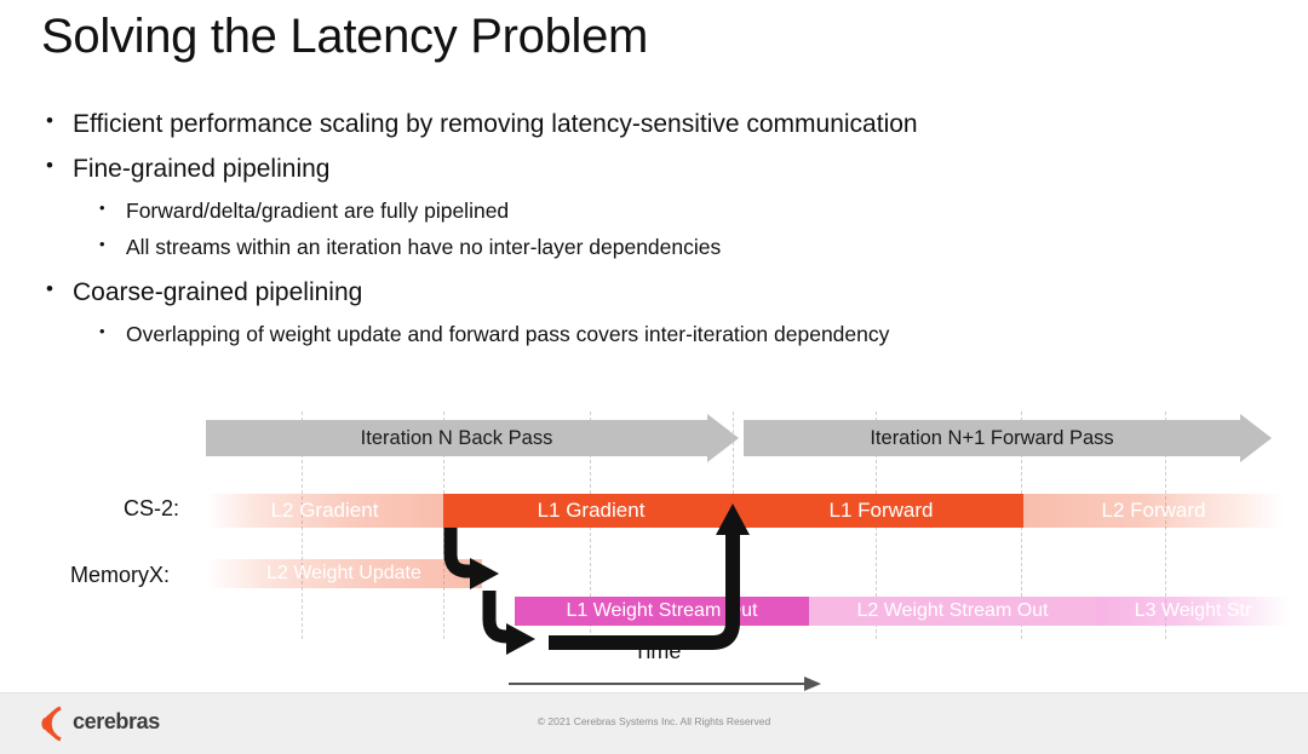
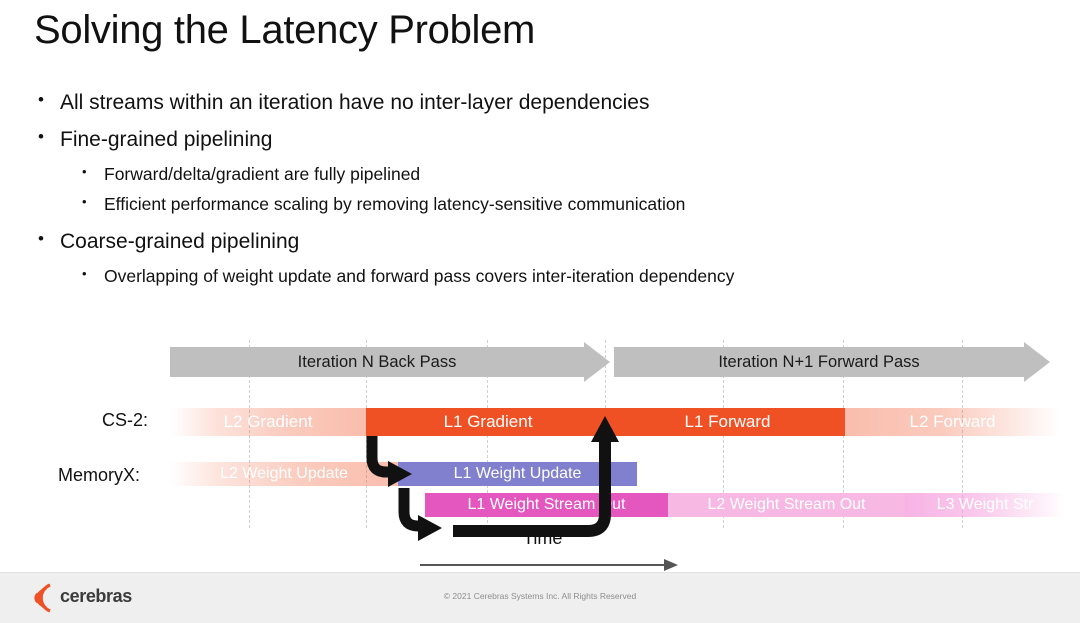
  Solving the Latency Problem
- Efficient performance scaling by removing latency-sensitive communication
+ All streams within an iteration have no inter-layer dependencies
  Fine-grained pipelining
  Forward/delta/gradient are fully pipelined
- All streams within an iteration have no inter-layer dependencies
+ Efficient performance scaling by removing latency-sensitive communication
  Coarse-grained pipelining
  Overlapping of weight update and forward pass covers inter-iteration dependency
  Iteration N Back Pass
  Iteration N+1 Forward Pass
  CS-2:
  L2 Gradient
  L1 Gradient
  L1 Forward
  L2 Forward
  MemoryX:
  L2 Weight Update
+ L1 Weight Update
  L1 Weight Streamut
  L2 Weight Stream Out
  L3 Weight Str
  Time
  cerebras
  © 2021 Cerebras Systems Inc. All Rights Reserved
